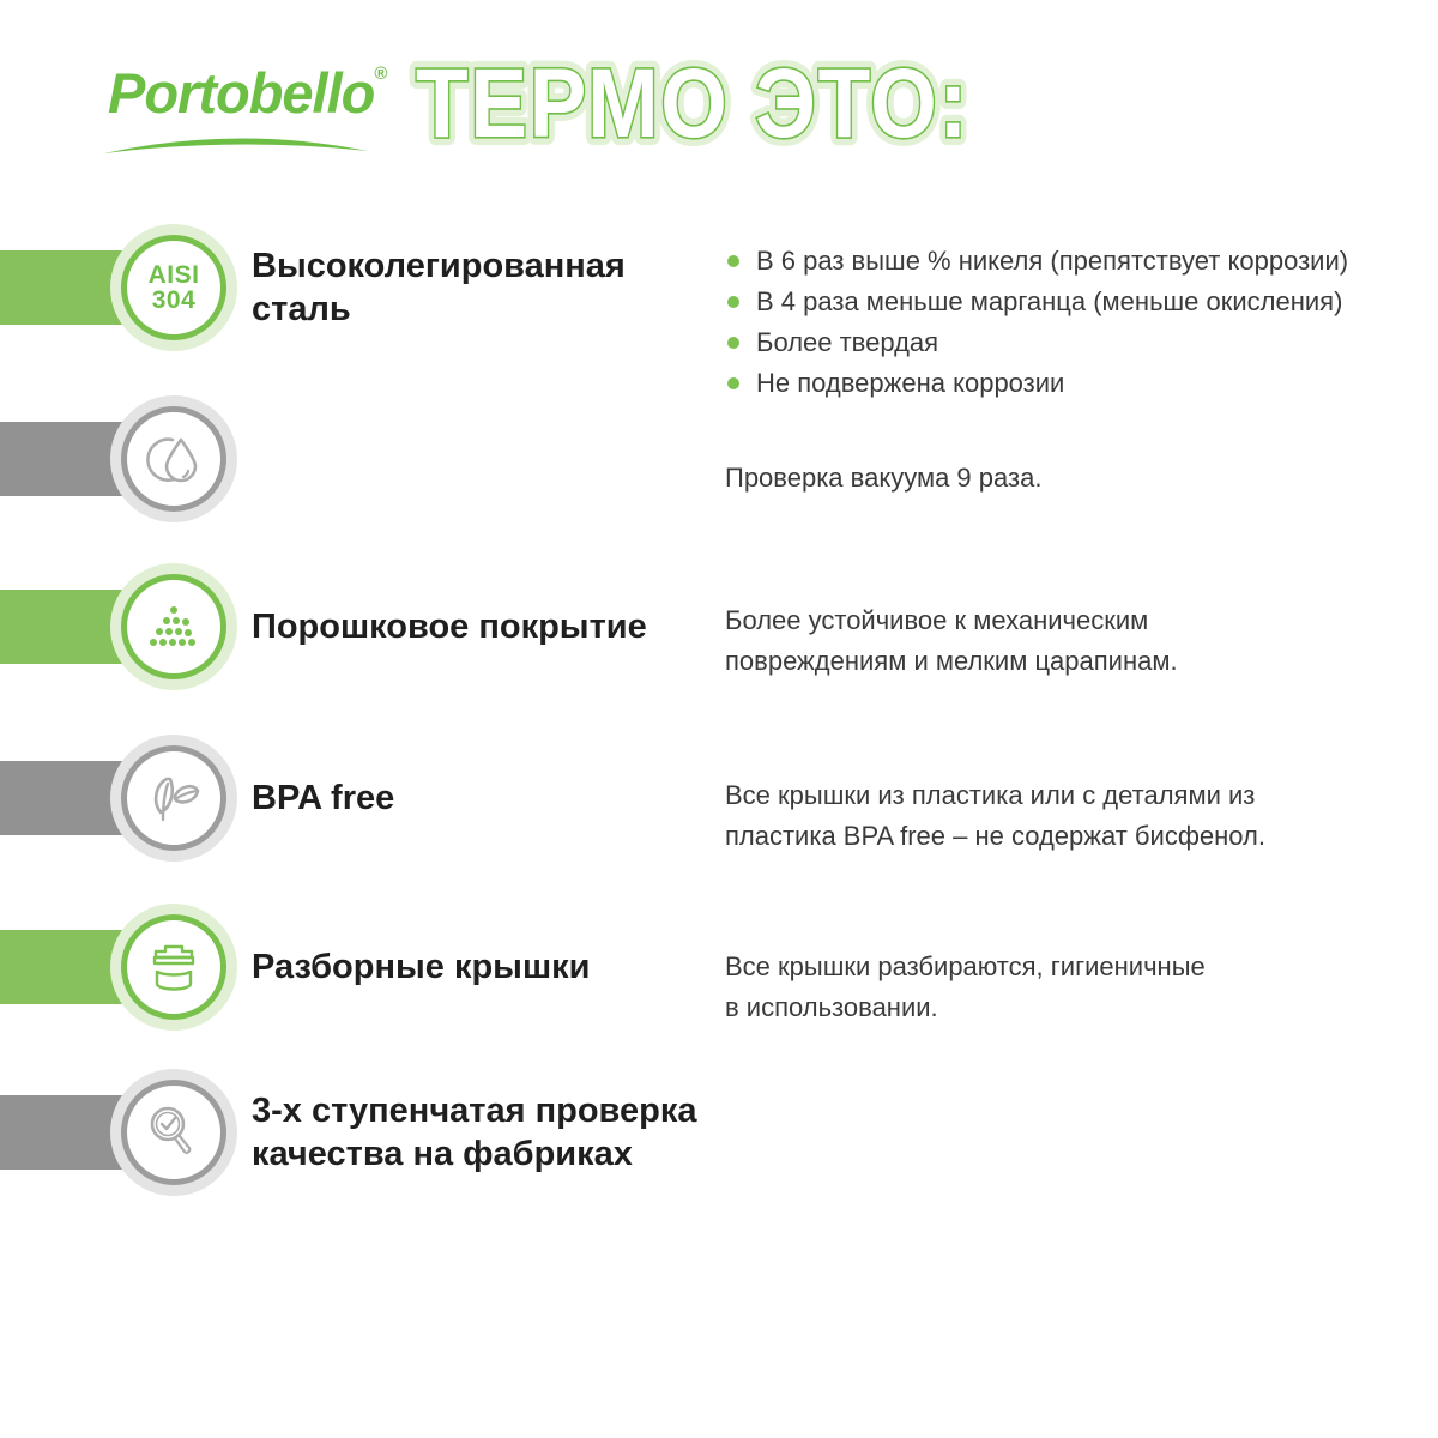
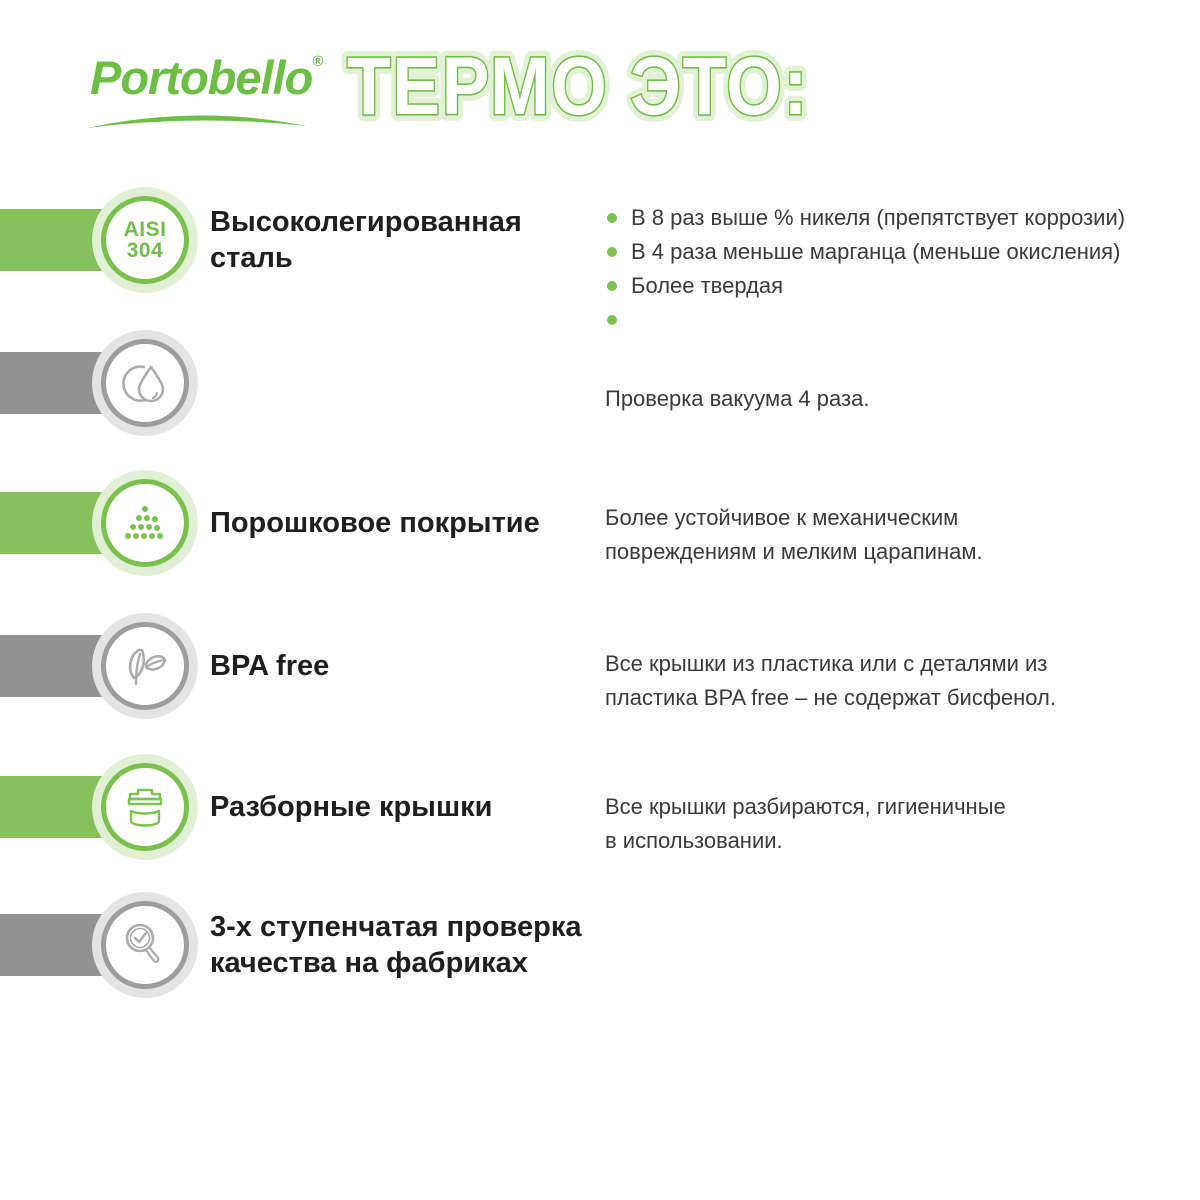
  Portobello®
  ТЕРМО ЭТО:
  AISI
  304
  Высоколегированная
  сталь
- В 6 раз выше % никеля (препятствует коррозии)
+ В 8 раз выше % никеля (препятствует коррозии)
  В 4 раза меньше марганца (меньше окисления)
  Более твердая
- Не подвержена коррозии
- Проверка вакуума 9 раза.
+ Проверка вакуума 4 раза.
  Порошковое покрытие
  Более устойчивое к механическим
  повреждениям и мелким царапинам.
  BPA free
  Все крышки из пластика или с деталями из
  пластика BPA free – не содержат бисфенол.
  Разборные крышки
  Все крышки разбираются, гигиеничные
  в использовании.
  3-х ступенчатая проверка
  качества на фабриках
